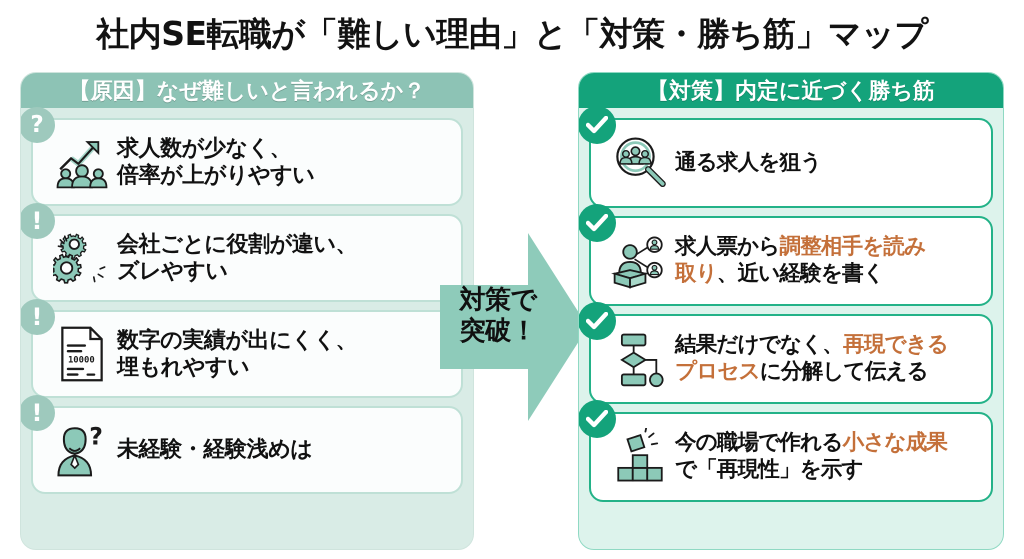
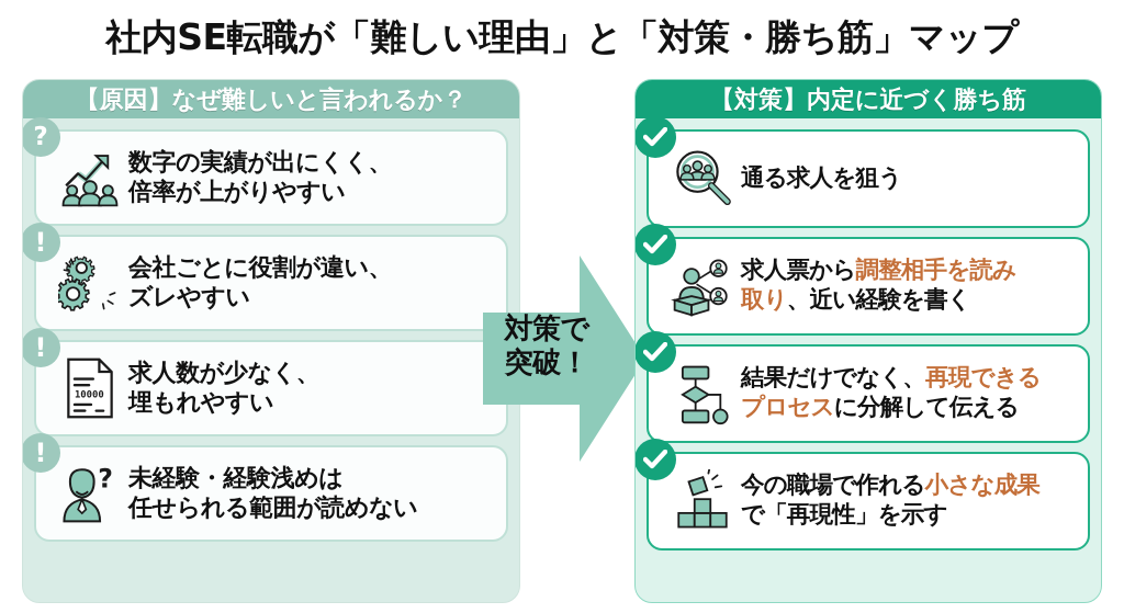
  社内SE転職が「難しい理由」と「対策・勝ち筋」マップ
  【原因】なぜ難しいと言われるか？
  ?
- 求人数が少なく、
+ 数字の実績が出にくく、
  倍率が上がりやすい
  !
  会社ごとに役割が違い、
  ズレやすい
  !
  10000
- 数字の実績が出にくく、
+ 求人数が少なく、
  埋もれやすい
  !
  ?
  未経験・経験浅めは
+ 任せられる範囲が読めない
  対策で
  突破！
  【対策】内定に近づく勝ち筋
  通る求人を狙う
  求人票から調整相手を読み
  取り、近い経験を書く
  結果だけでなく、再現できる
  プロセスに分解して伝える
  今の職場で作れる小さな成果
  で「再現性」を示す
